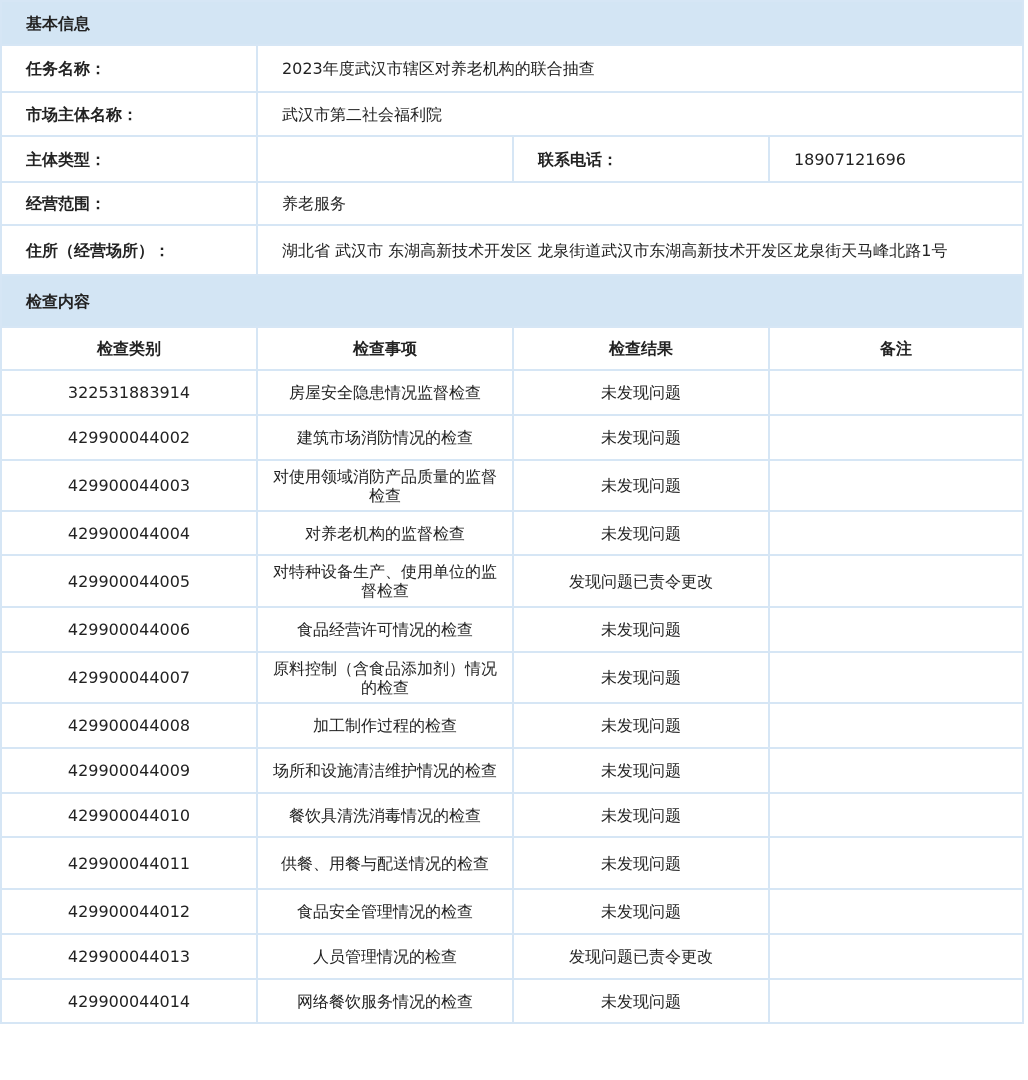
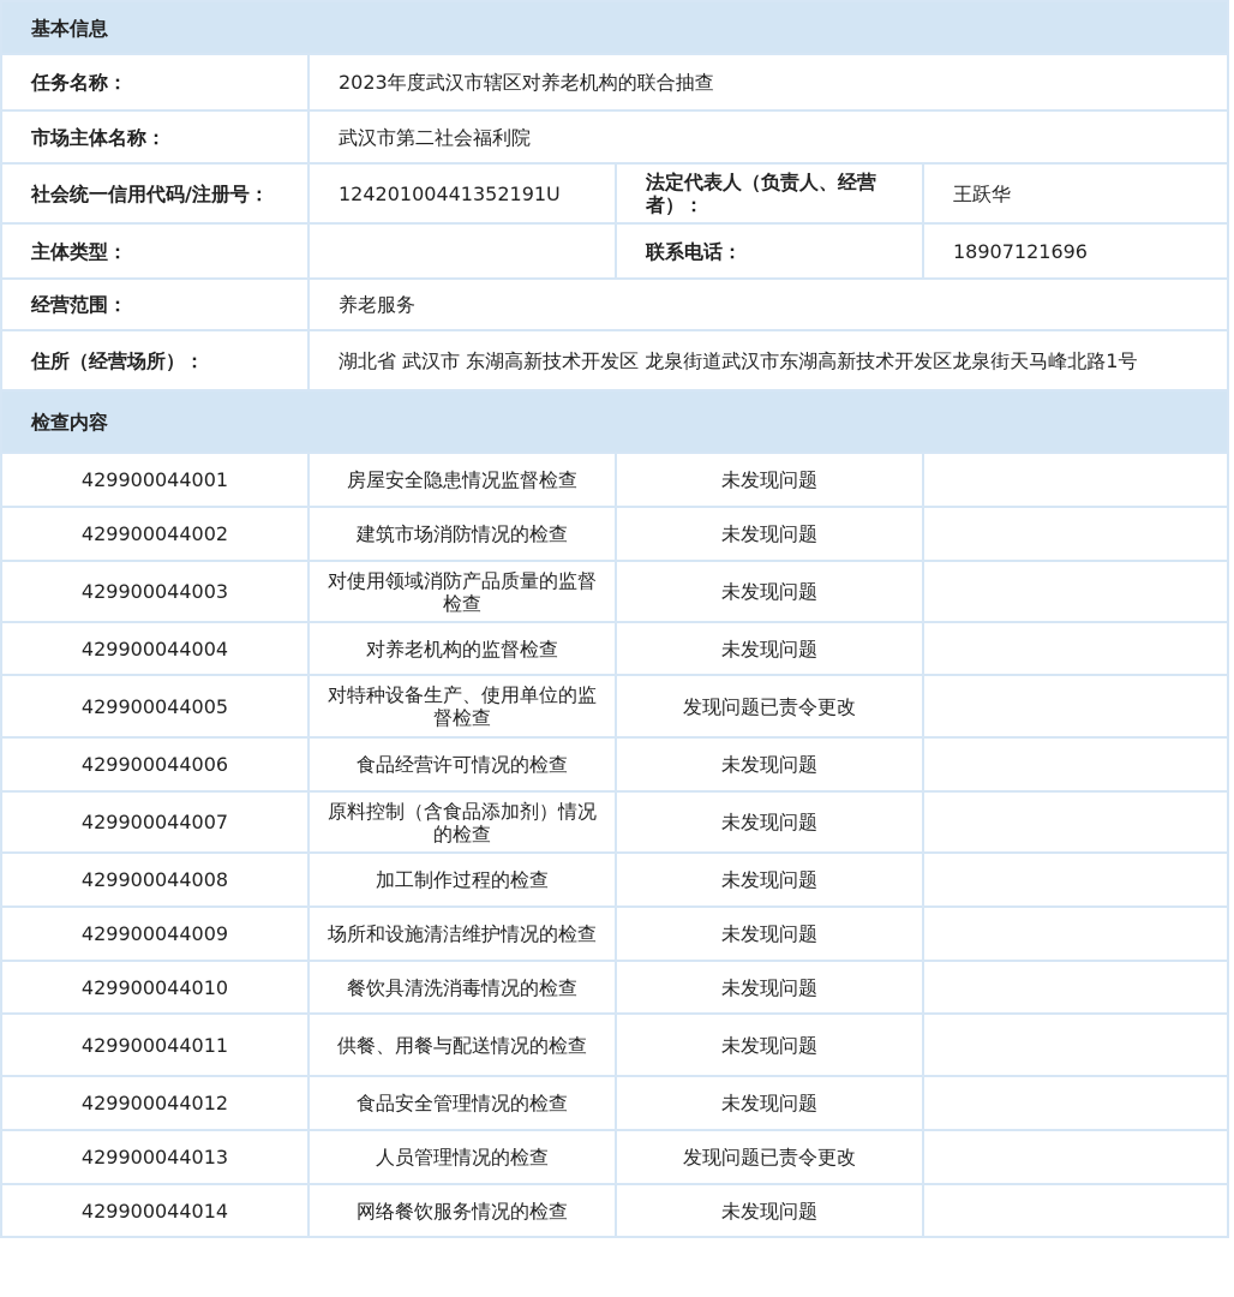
  基本信息
  任务名称：	2023年度武汉市辖区对养老机构的联合抽查
  市场主体名称：	武汉市第二社会福利院
+ 社会统一信用代码/注册号：	12420100441352191U	法定代表人（负责人、经营者）：	王跃华
  主体类型：		联系电话：	18907121696
  经营范围：	养老服务
  住所（经营场所）：	湖北省 武汉市 东湖高新技术开发区 龙泉街道武汉市东湖高新技术开发区龙泉街天马峰北路1号
  检查内容
- 检查类别	检查事项	检查结果	备注
- 322531883914	房屋安全隐患情况监督检查	未发现问题
+ 429900044001	房屋安全隐患情况监督检查	未发现问题
  429900044002	建筑市场消防情况的检查	未发现问题
  429900044003	对使用领域消防产品质量的监督检查	未发现问题
  429900044004	对养老机构的监督检查	未发现问题
  429900044005	对特种设备生产、使用单位的监督检查	发现问题已责令更改
  429900044006	食品经营许可情况的检查	未发现问题
  429900044007	原料控制（含食品添加剂）情况的检查	未发现问题
  429900044008	加工制作过程的检查	未发现问题
  429900044009	场所和设施清洁维护情况的检查	未发现问题
  429900044010	餐饮具清洗消毒情况的检查	未发现问题
  429900044011	供餐、用餐与配送情况的检查	未发现问题
  429900044012	食品安全管理情况的检查	未发现问题
  429900044013	人员管理情况的检查	发现问题已责令更改
  429900044014	网络餐饮服务情况的检查	未发现问题
